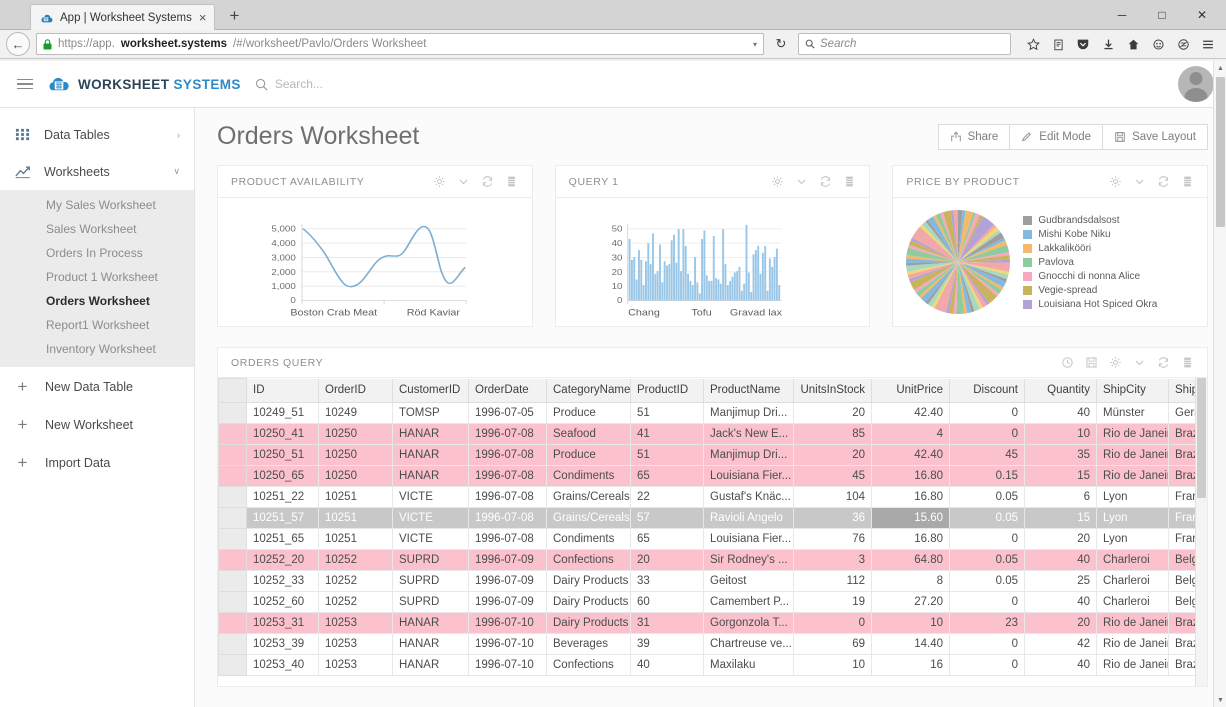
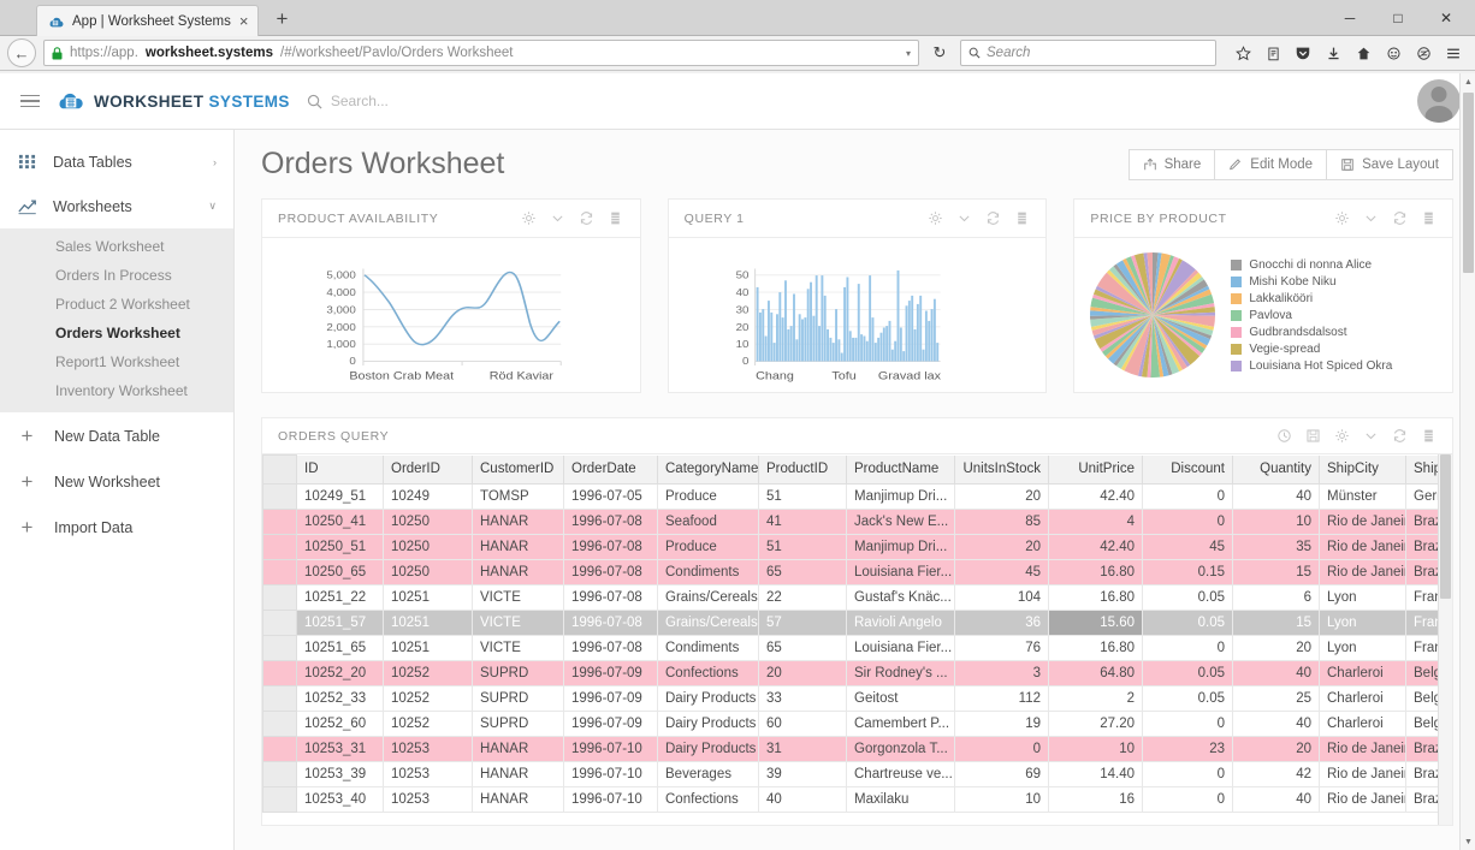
  App | Worksheet Systems
  ×
  +
  ─
  □
  ✕
  ←
  https://app.
  worksheet.systems
  /#/worksheet/Pavlo/Orders Worksheet
  ▾
  ↻
  Search
  WORKSHEET SYSTEMS
  Search...
  Data Tables
  ›
  Worksheets
  ∨
- My Sales Worksheet
  Sales Worksheet
  Orders In Process
- Product 1 Worksheet
+ Product 2 Worksheet
  Orders Worksheet
  Report1 Worksheet
  Inventory Worksheet
  +
  New Data Table
  +
  New Worksheet
  +
  Import Data
  Orders Worksheet
  Share
  Edit Mode
  Save Layout
  PRODUCT AVAILABILITY
  0
  1,000
  2,000
  3,000
  4,000
  5,000
  Boston Crab Meat
  Röd Kaviar
  QUERY 1
  0
  10
  20
  30
  40
  50
  Chang
  Tofu
  Gravad lax
  PRICE BY PRODUCT
- Gudbrandsdalsost
+ Gnocchi di nonna Alice
  Mishi Kobe Niku
  Lakkalikööri
  Pavlova
- Gnocchi di nonna Alice
+ Gudbrandsdalsost
  Vegie-spread
  Louisiana Hot Spiced Okra
  ORDERS QUERY
  	ID	OrderID	CustomerID	OrderDate	CategoryName	ProductID	ProductName	UnitsInStock	UnitPrice	Discount	Quantity	ShipCity	Shi
  	10249_51	10249	TOMSP	1996-07-05	Produce	51	Manjimup Dri...	20	42.40	0	40	Münster	Ger
  	10250_41	10250	HANAR	1996-07-08	Seafood	41	Jack's New E...	85	4	0	10	Rio de Janei	Bra
  	10250_51	10250	HANAR	1996-07-08	Produce	51	Manjimup Dri...	20	42.40	45	35	Rio de Janei	Bra
  	10250_65	10250	HANAR	1996-07-08	Condiments	65	Louisiana Fier...	45	16.80	0.15	15	Rio de Janei	Bra
  	10251_22	10251	VICTE	1996-07-08	Grains/Cereals	22	Gustaf's Knäc...	104	16.80	0.05	6	Lyon	Fra
  	10251_57	10251	VICTE	1996-07-08	Grains/Cereals	57	Ravioli Angelo	36	15.60	0.05	15	Lyon	Fra
  	10251_65	10251	VICTE	1996-07-08	Condiments	65	Louisiana Fier...	76	16.80	0	20	Lyon	Fra
  	10252_20	10252	SUPRD	1996-07-09	Confections	20	Sir Rodney's ...	3	64.80	0.05	40	Charleroi	Bel
- 	10252_33	10252	SUPRD	1996-07-09	Dairy Products	33	Geitost	112	8	0.05	25	Charleroi	Bel
+ 	10252_33	10252	SUPRD	1996-07-09	Dairy Products	33	Geitost	112	2	0.05	25	Charleroi	Bel
  	10252_60	10252	SUPRD	1996-07-09	Dairy Products	60	Camembert P...	19	27.20	0	40	Charleroi	Bel
  	10253_31	10253	HANAR	1996-07-10	Dairy Products	31	Gorgonzola T...	0	10	23	20	Rio de Janei	Bra
  	10253_39	10253	HANAR	1996-07-10	Beverages	39	Chartreuse ve...	69	14.40	0	42	Rio de Janei	Bra
  	10253_40	10253	HANAR	1996-07-10	Confections	40	Maxilaku	10	16	0	40	Rio de Janei	Bra
